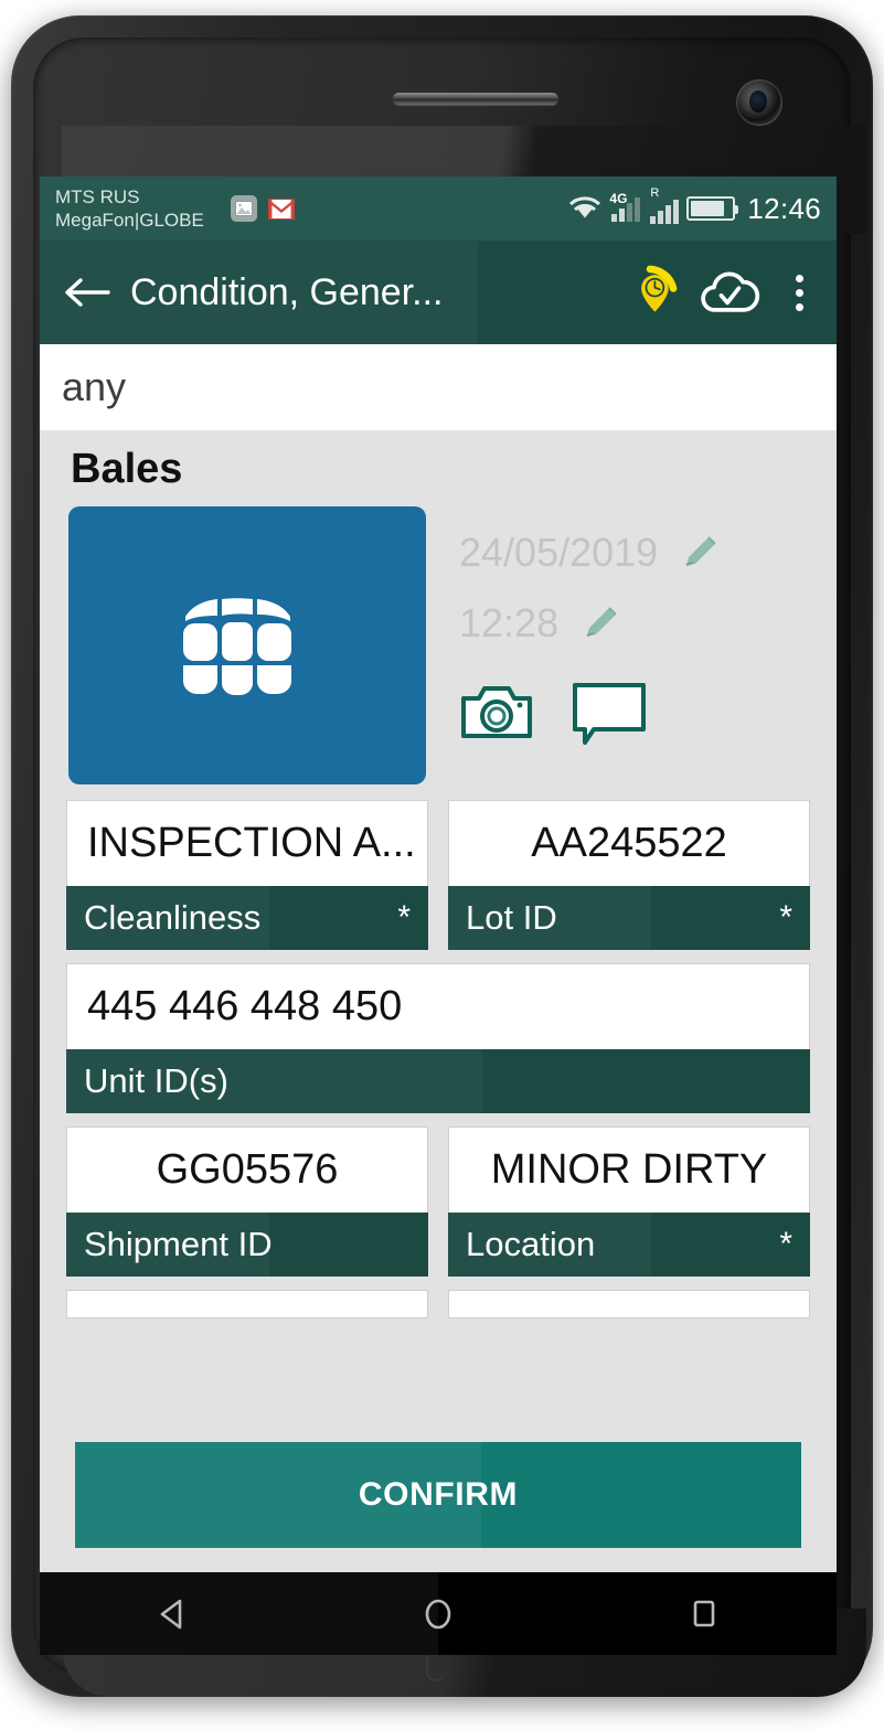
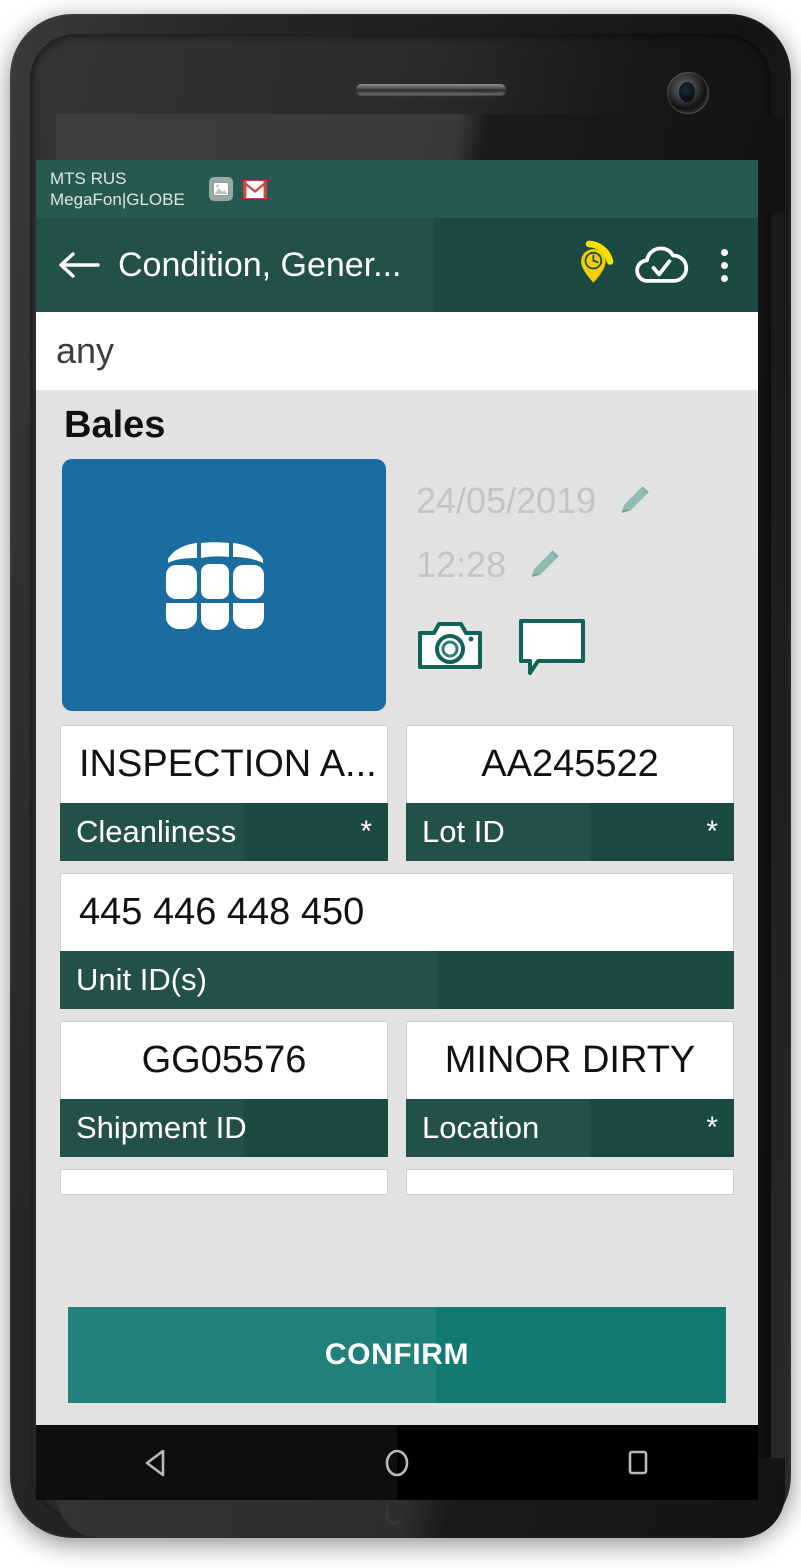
  MTS RUS
  MegaFon|GLOBE
- 4G
- R
- 12:46
  Condition, Gener...
  any
  Bales
  24/05/2019
  12:28
  INSPECTION A...
  Cleanliness
  *
  AA245522
  Lot ID
  *
  445 446 448 450
  Unit ID(s)
  GG05576
  Shipment ID
  MINOR DIRTY
  Location
  *
  CONFIRM
